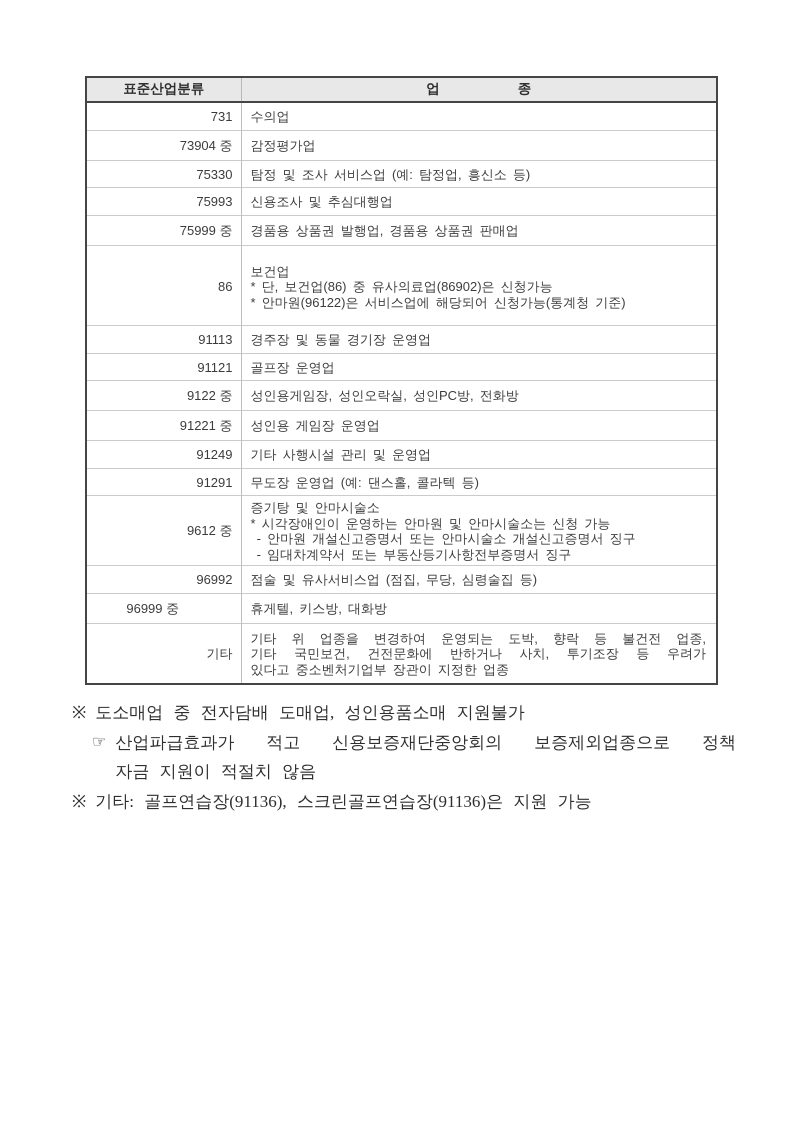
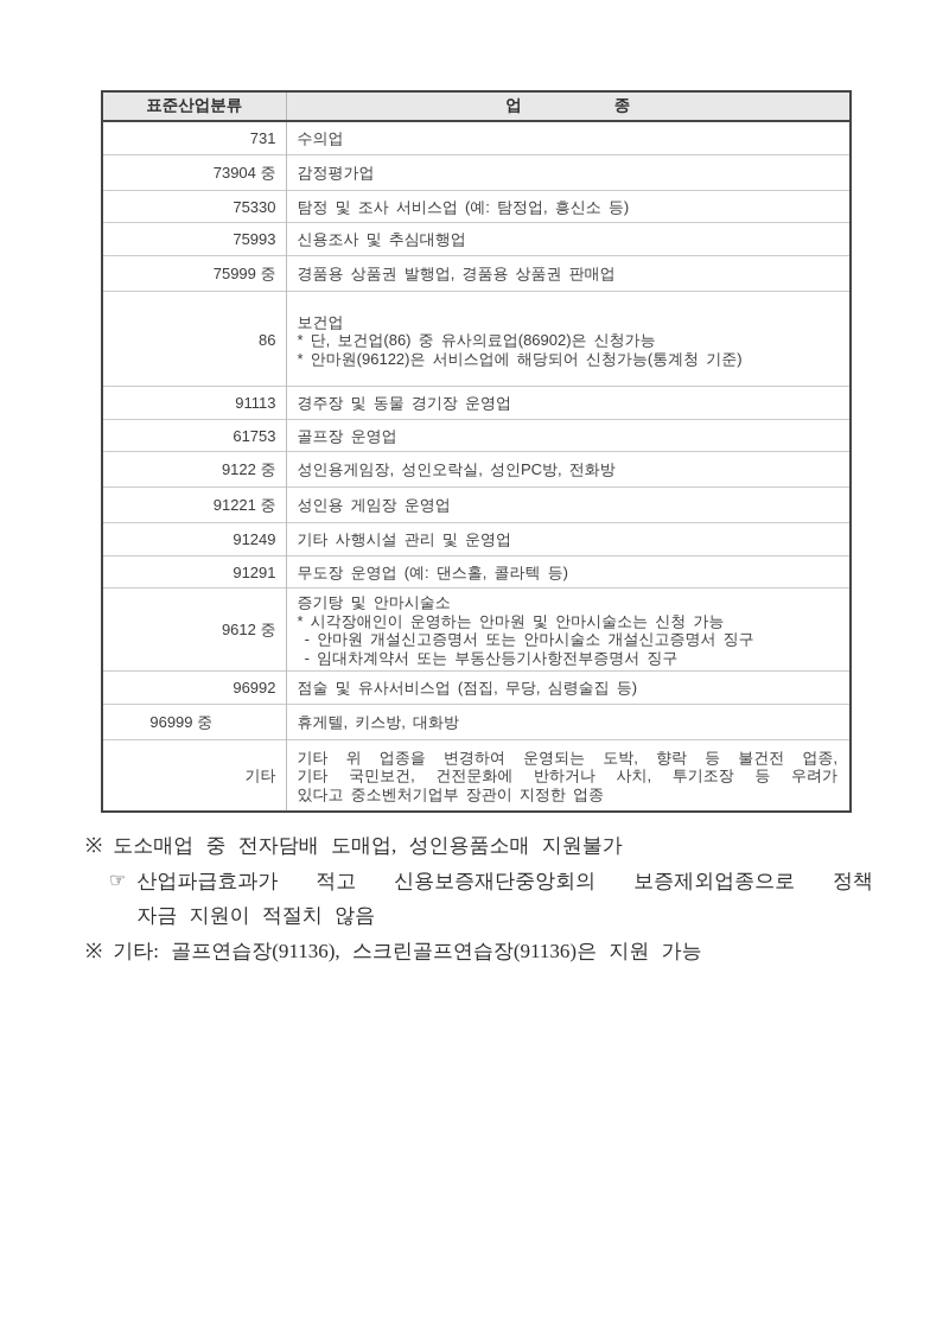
  표준산업분류	업 종
  731	수의업
  73904 중	감정평가업
  75330	탐정 및 조사 서비스업 (예: 탐정업, 흥신소 등)
  75993	신용조사 및 추심대행업
  75999 중	경품용 상품권 발행업, 경품용 상품권 판매업
  86	보건업* 단, 보건업(86) 중 유사의료업(86902)은 신청가능* 안마원(96122)은 서비스업에 해당되어 신청가능(통계청 기준)
  91113	경주장 및 동물 경기장 운영업
- 91121	골프장 운영업
+ 61753	골프장 운영업
  9122 중	성인용게임장, 성인오락실, 성인PC방, 전화방
  91221 중	성인용 게임장 운영업
  91249	기타 사행시설 관리 및 운영업
  91291	무도장 운영업 (예: 댄스홀, 콜라텍 등)
  9612 중	증기탕 및 안마시술소* 시각장애인이 운영하는 안마원 및 안마시술소는 신청 가능 - 안마원 개설신고증명서 또는 안마시술소 개설신고증명서 징구 - 임대차계약서 또는 부동산등기사항전부증명서 징구
  96992	점술 및 유사서비스업 (점집, 무당, 심령술집 등)
  96999 중	휴게텔, 키스방, 대화방
  기타	기타 위 업종을 변경하여 운영되는 도박, 향락 등 불건전 업종,기타 국민보건, 건전문화에 반하거나 사치, 투기조장 등 우려가있다고 중소벤처기업부 장관이 지정한 업종
  ※
  도소매업 중 전자담배 도매업, 성인용품소매 지원불가
  ☞
  산업파급효과가 적고 신용보증재단중앙회의 보증제외업종으로 정책
  자금 지원이 적절치 않음
  ※
  기타: 골프연습장(91136), 스크린골프연습장(91136)은 지원 가능
